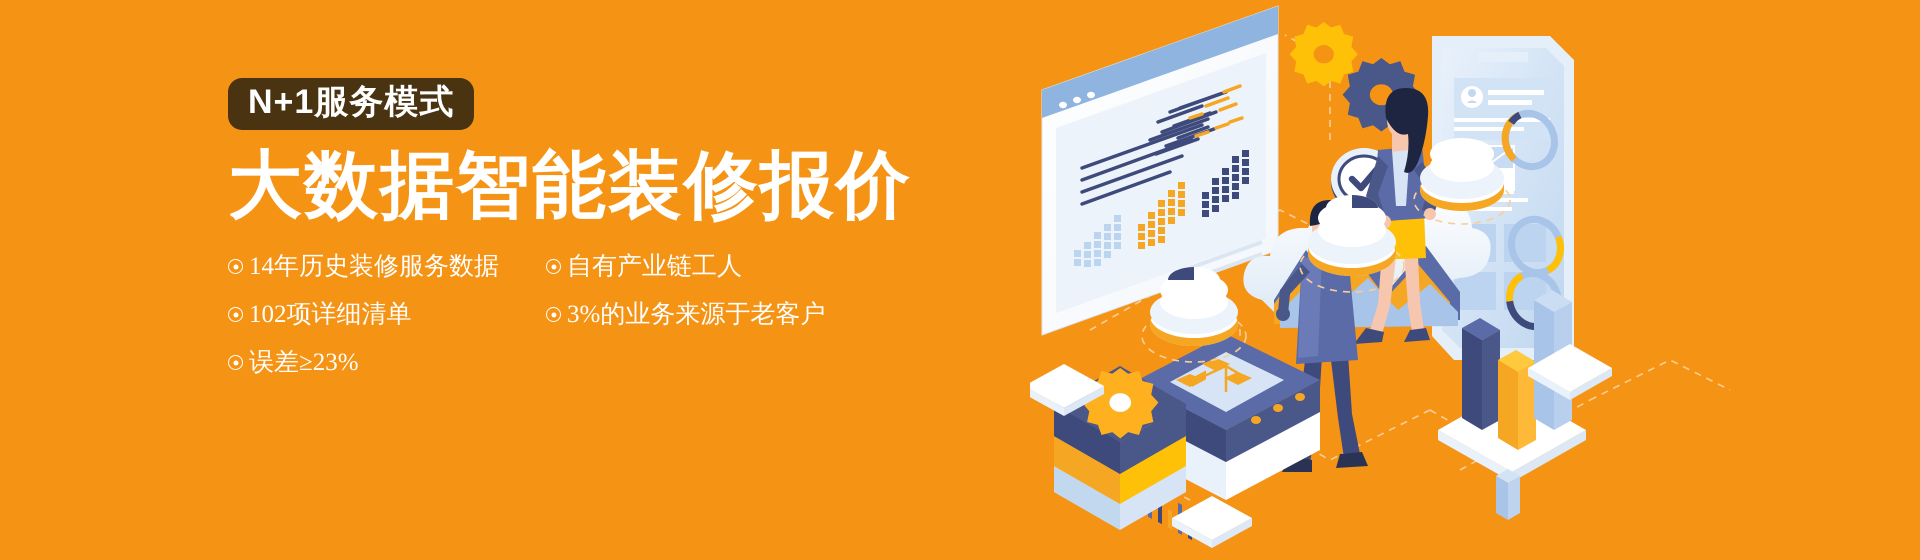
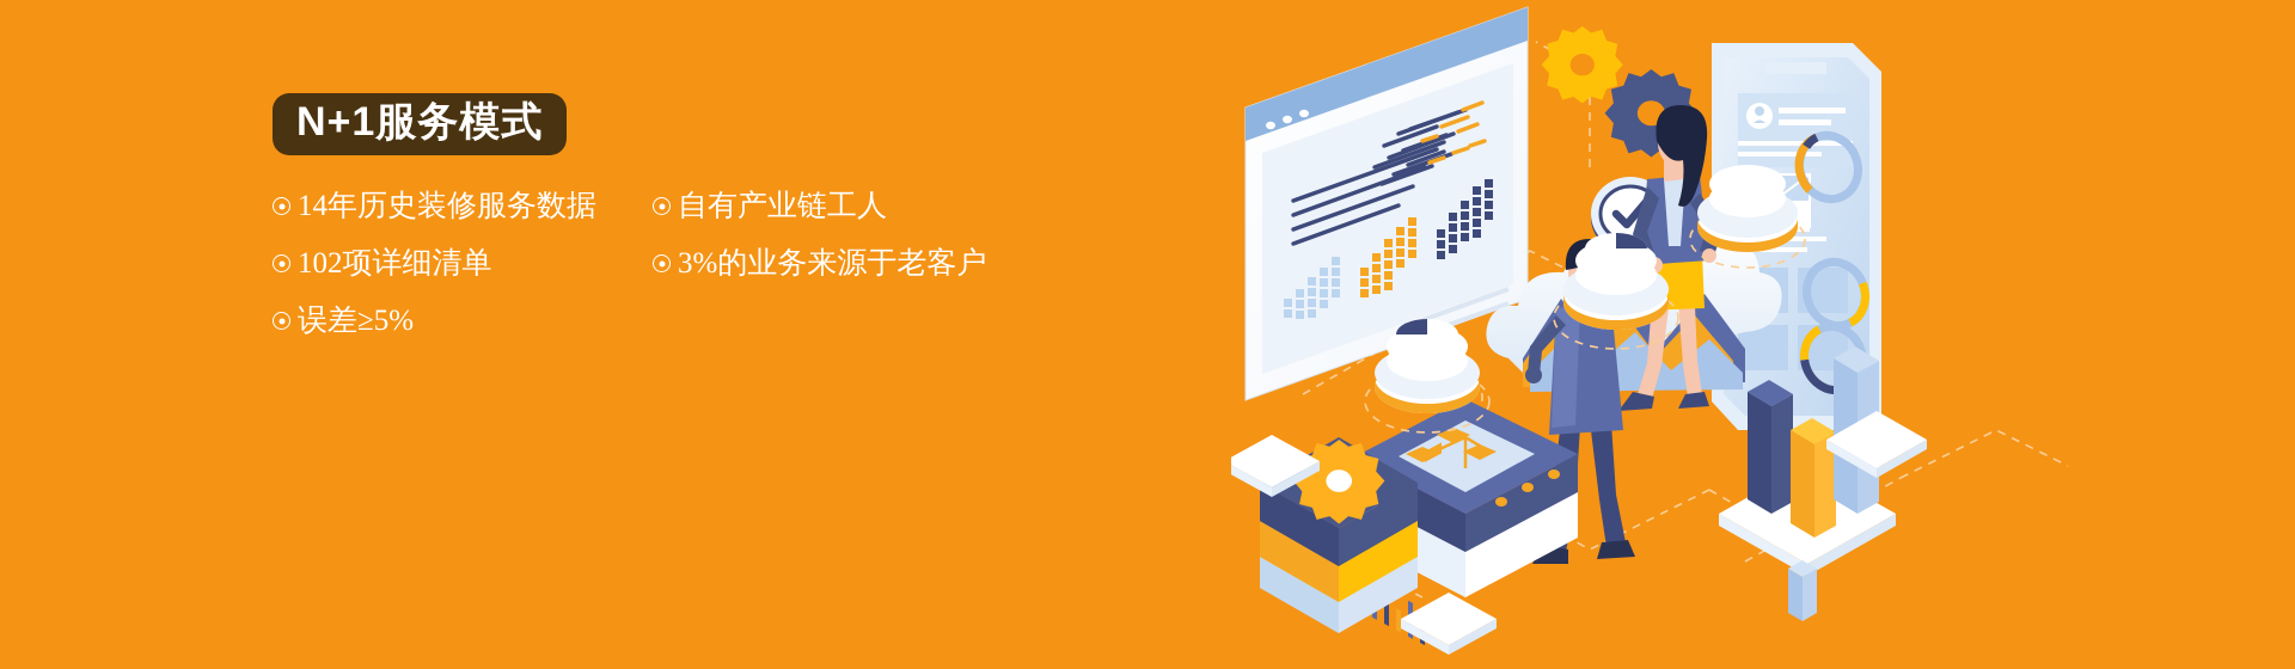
  N+1服务模式
- 大数据智能装修报价
  14年历史装修服务数据
  102项详细清单
- 误差≥23%
+ 误差≥5%
  自有产业链工人
  3%的业务来源于老客户
